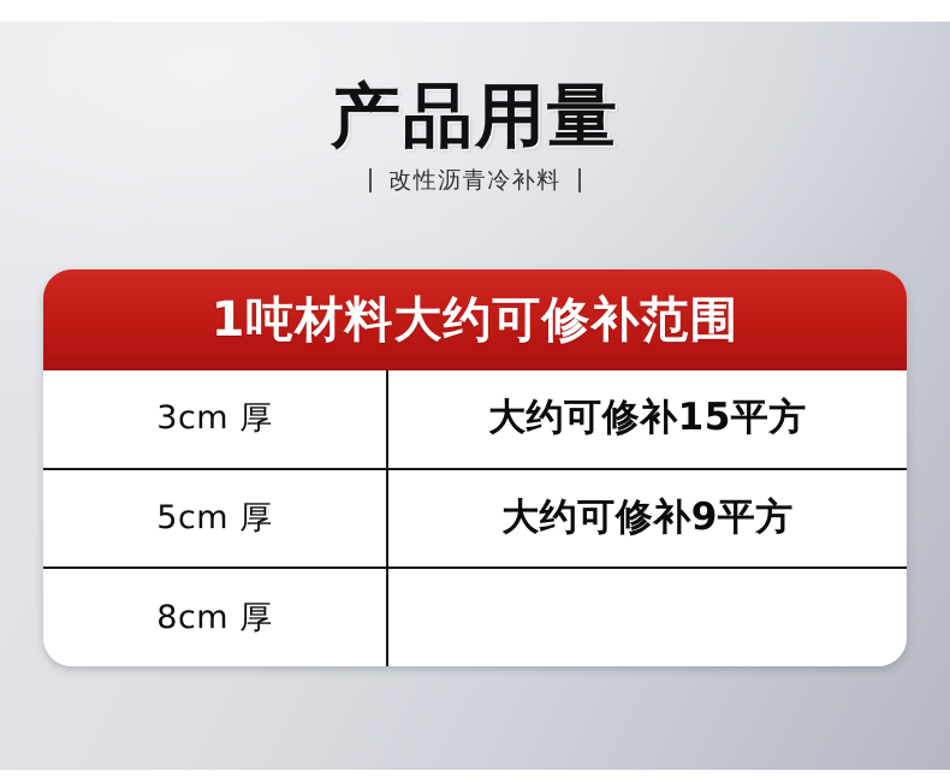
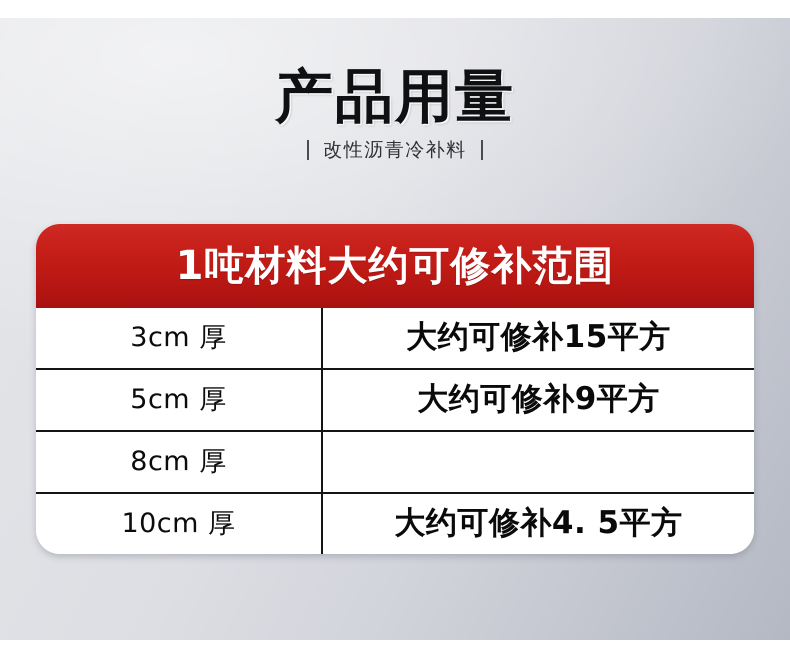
  产品用量
  改性沥青冷补料
  1吨材料大约可修补范围
  3cm 厚
  大约可修补15平方
  5cm 厚
  大约可修补9平方
  8cm 厚
+ 10cm 厚
+ 大约可修补4. 5平方
